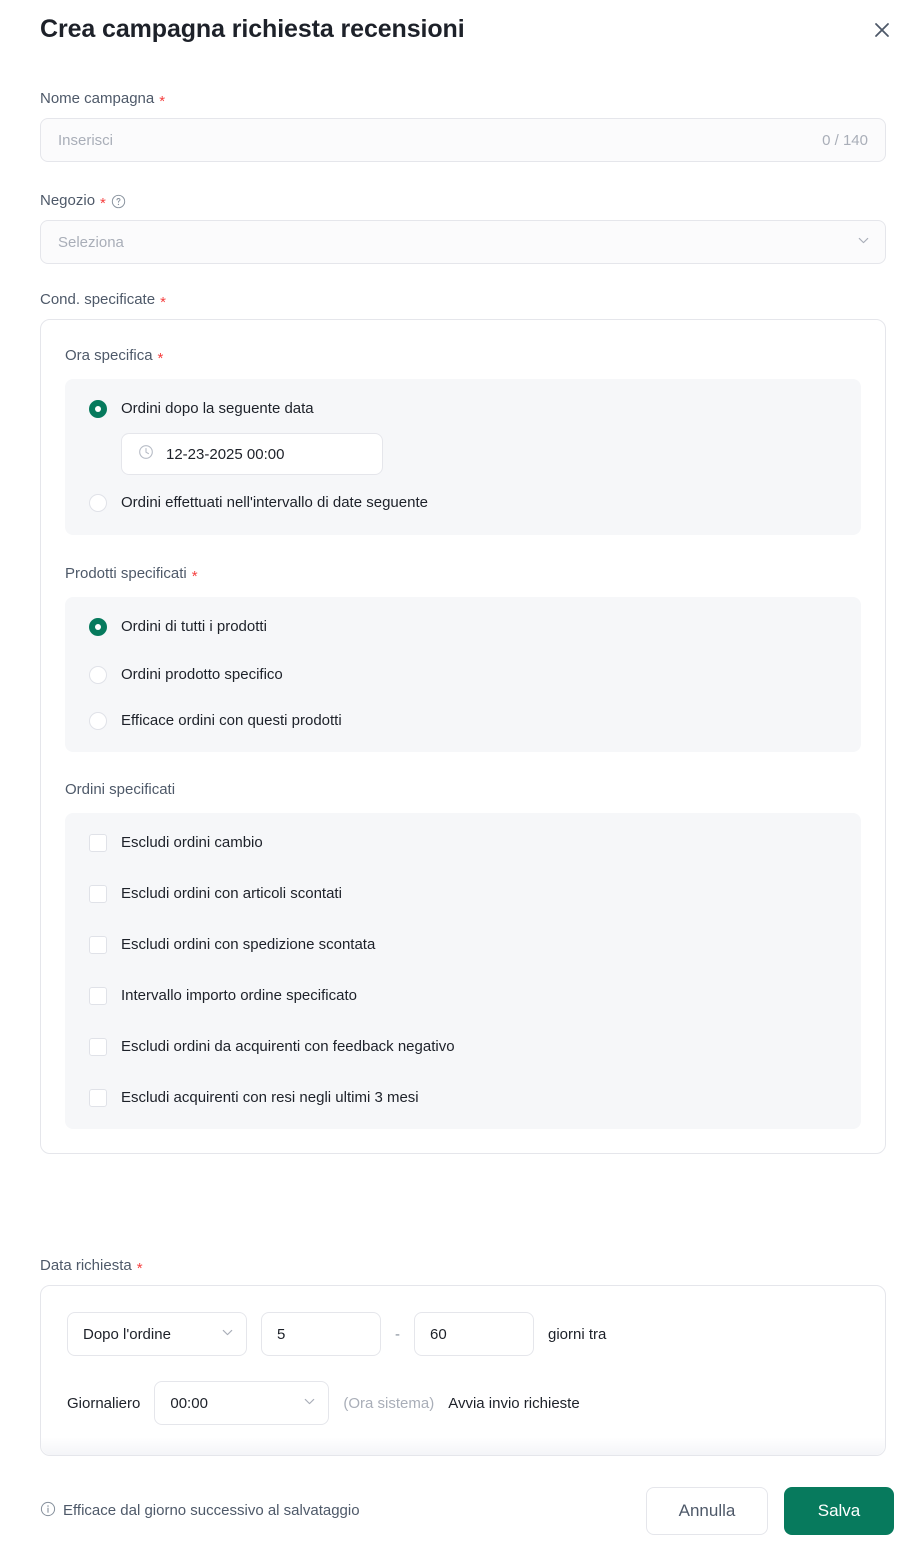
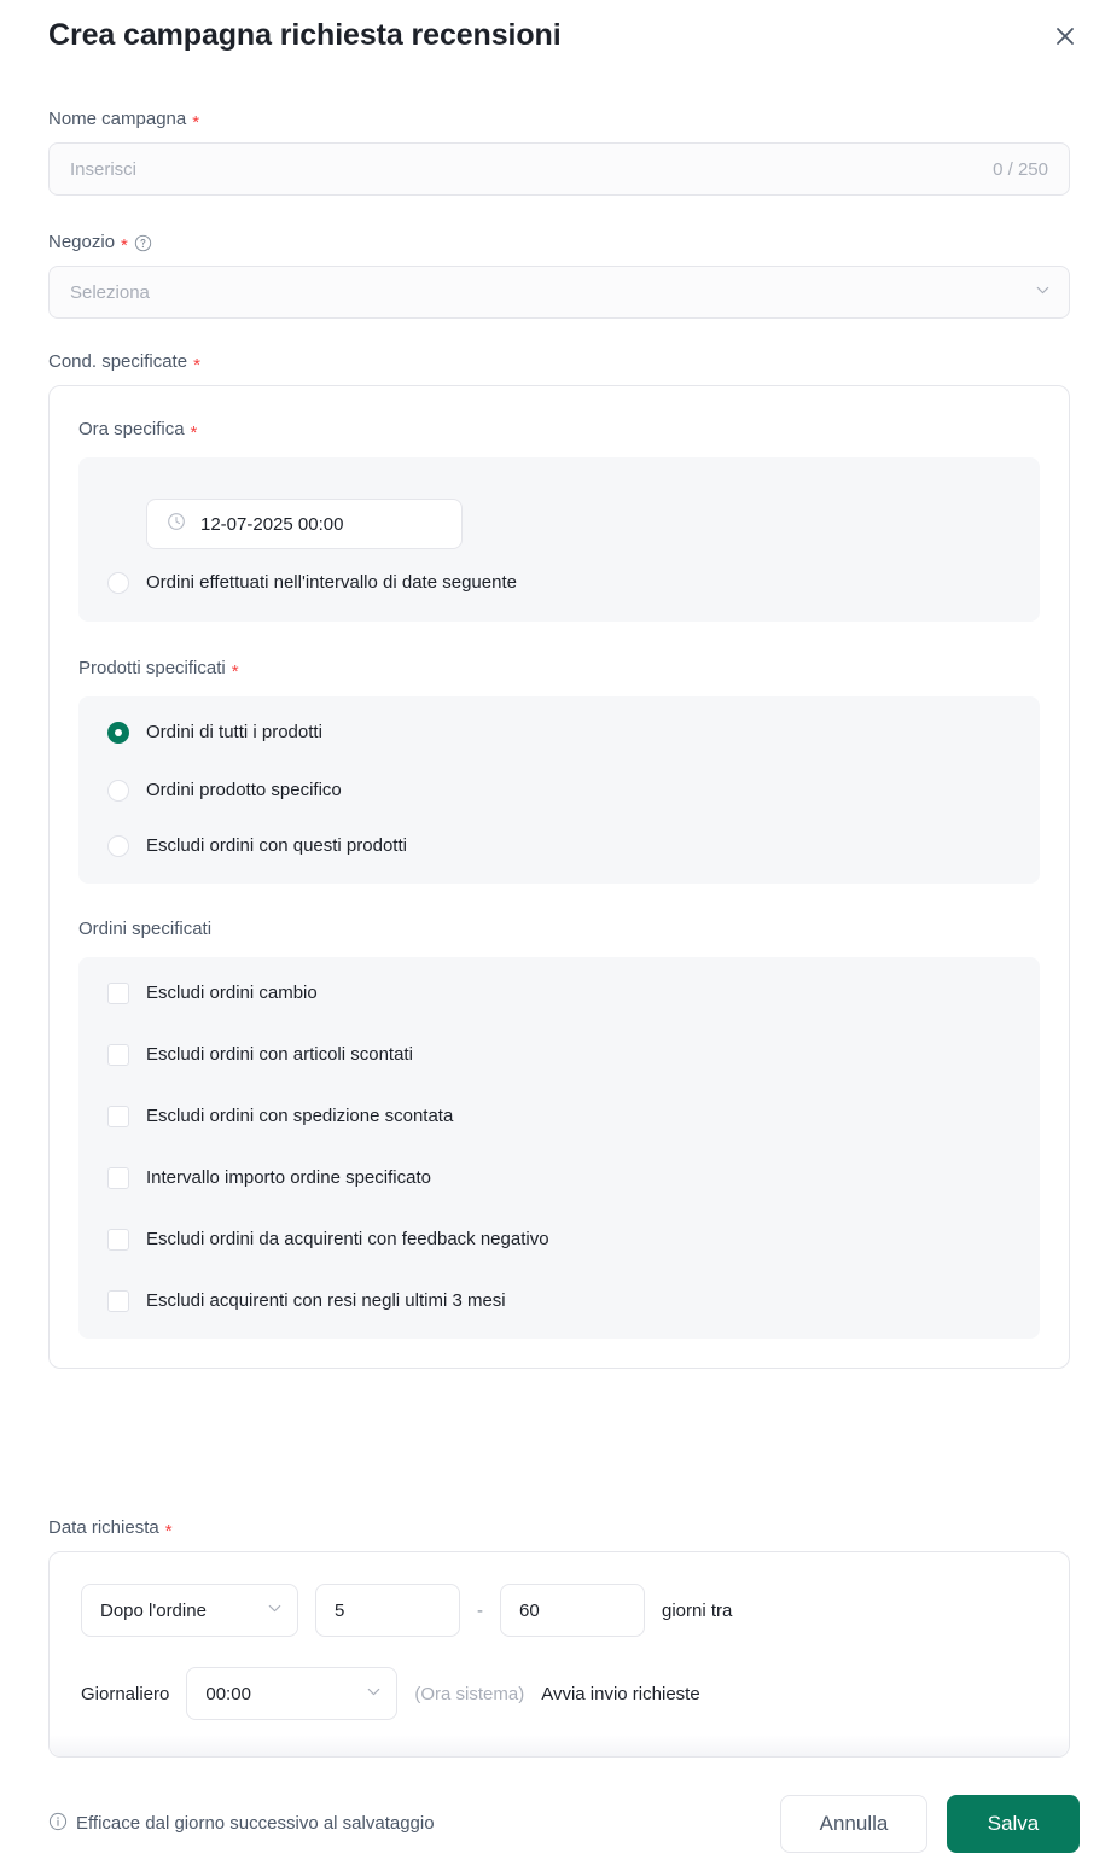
  Crea campagna richiesta recensioni
  Nome campagna
  *
  Inserisci
- 0 / 140
+ 0 / 250
  Negozio
  *
  Seleziona
  Cond. specificate
  *
  Ora specifica
  *
- Ordini dopo la seguente data
- 12-23-2025 00:00
+ 12-07-2025 00:00
  Ordini effettuati nell'intervallo di date seguente
  Prodotti specificati
  *
  Ordini di tutti i prodotti
  Ordini prodotto specifico
- Efficace ordini con questi prodotti
+ Escludi ordini con questi prodotti
  Ordini specificati
  Escludi ordini cambio
  Escludi ordini con articoli scontati
  Escludi ordini con spedizione scontata
  Intervallo importo ordine specificato
  Escludi ordini da acquirenti con feedback negativo
  Escludi acquirenti con resi negli ultimi 3 mesi
  Data richiesta
  *
  Dopo l'ordine
  5
  -
  60
  giorni tra
  Giornaliero
  00:00
  (Ora sistema)
  Avvia invio richieste
  Efficace dal giorno successivo al salvataggio
  Annulla
  Salva
